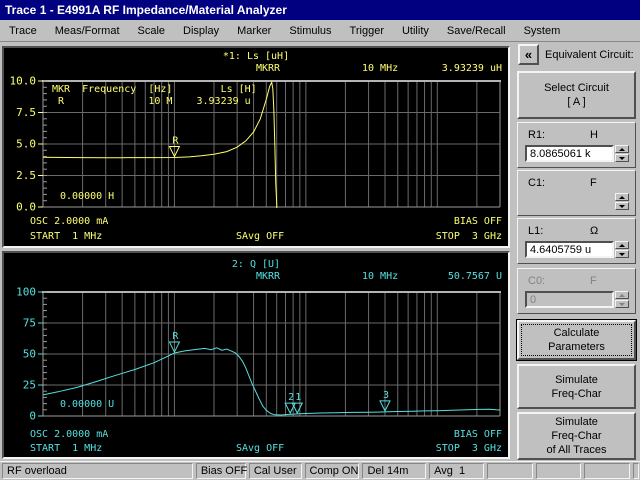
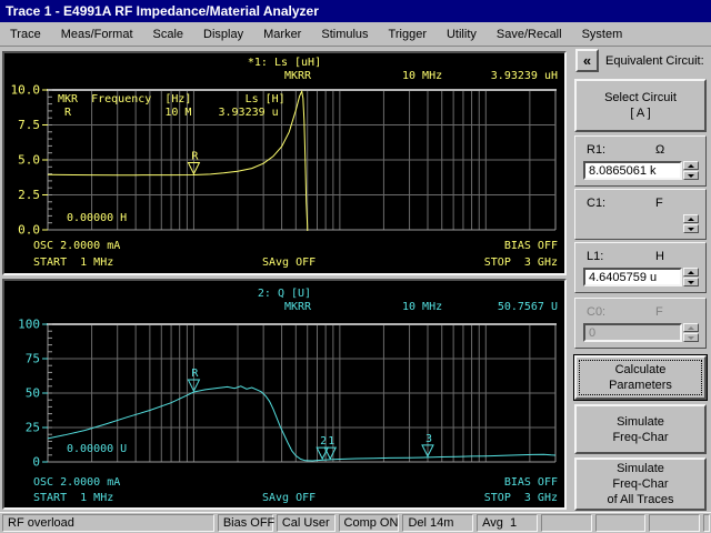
  Trace 1 - E4991A RF Impedance/Material Analyzer
  Trace
  Meas/Format
  Scale
  Display
  Marker
  Stimulus
  Trigger
  Utility
  Save/Recall
  System
  0.0
  2.5
  5.0
  7.5
  10.0
  R
  *1: Ls [uH]
  MKRR
  10 MHz
  3.93239 uH
  MKR Frequency [Hz] Ls [H]
  R 10 M 3.93239 u
  0.00000 H
  OSC 2.0000 mA
  BIAS OFF
  START 1 MHz
  SAvg OFF
  STOP 3 GHz
  0
  25
  50
  75
  100
  R
  2
  1
  3
  2: Q [U]
  MKRR
  10 MHz
  50.7567 U
  0.00000 U
  OSC 2.0000 mA
  BIAS OFF
  START 1 MHz
  SAvg OFF
  STOP 3 GHz
  «
  Equivalent Circuit:
  Select Circuit
  [ A ]
  R1:
- H
+ Ω
  8.0865061 k
  C1:
  F
  L1:
- Ω
+ H
  4.6405759 u
  C0:
  F
  0
  Calculate
  Parameters
  Simulate
  Freq-Char
  Simulate
  Freq-Char
  of All Traces
  RF overload
  Bias OFF
  Cal User
  Comp ON
  Del 14m
  Avg 1
